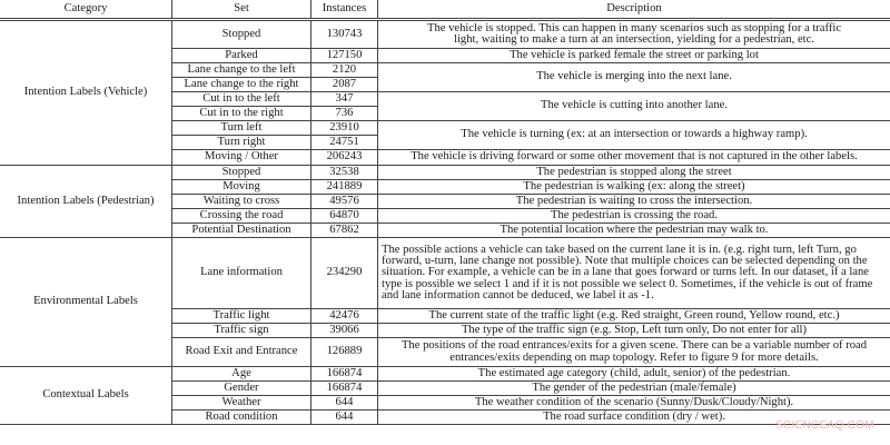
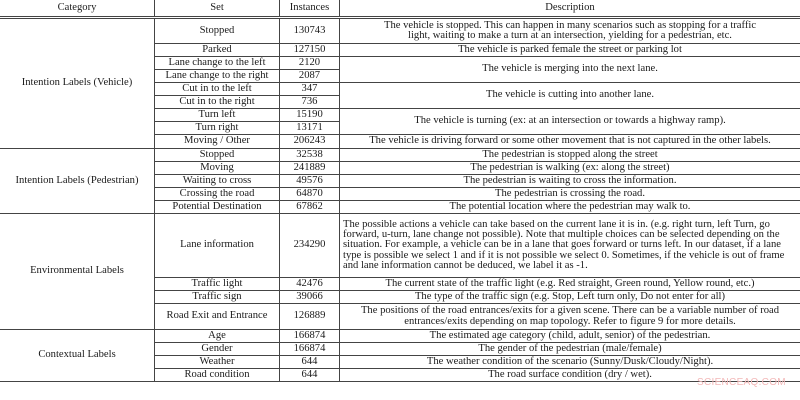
  Category	Set	Instances	Description
  Intention Labels (Vehicle)	Stopped	130743	The vehicle is stopped. This can happen in many scenarios such as stopping for a traffic light, waiting to make a turn at an intersection, yielding for a pedestrian, etc.
  Parked	127150	The vehicle is parked female the street or parking lot
  Lane change to the left	2120	The vehicle is merging into the next lane.
  Lane change to the right	2087
  Cut in to the left	347	The vehicle is cutting into another lane.
  Cut in to the right	736
- Turn left	23910	The vehicle is turning (ex: at an intersection or towards a highway ramp).
+ Turn left	15190	The vehicle is turning (ex: at an intersection or towards a highway ramp).
- Turn right	24751
+ Turn right	13171
  Moving / Other	206243	The vehicle is driving forward or some other movement that is not captured in the other labels.
  Intention Labels (Pedestrian)	Stopped	32538	The pedestrian is stopped along the street
  Moving	241889	The pedestrian is walking (ex: along the street)
- Waiting to cross	49576	The pedestrian is waiting to cross the intersection.
+ Waiting to cross	49576	The pedestrian is waiting to cross the information.
  Crossing the road	64870	The pedestrian is crossing the road.
  Potential Destination	67862	The potential location where the pedestrian may walk to.
  Environmental Labels	Lane information	234290	The possible actions a vehicle can take based on the current lane it is in. (e.g. right turn, left Turn, go forward, u-turn, lane change not possible). Note that multiple choices can be selected depending on the situation. For example, a vehicle can be in a lane that goes forward or turns left. In our dataset, if a lane type is possible we select 1 and if it is not possible we select 0. Sometimes, if the vehicle is out of frame and lane information cannot be deduced, we label it as -1.
  Traffic light	42476	The current state of the traffic light (e.g. Red straight, Green round, Yellow round, etc.)
  Traffic sign	39066	The type of the traffic sign (e.g. Stop, Left turn only, Do not enter for all)
  Road Exit and Entrance	126889	The positions of the road entrances/exits for a given scene. There can be a variable number of road entrances/exits depending on map topology. Refer to figure 9 for more details.
  Contextual Labels	Age	166874	The estimated age category (child, adult, senior) of the pedestrian.
  Gender	166874	The gender of the pedestrian (male/female)
  Weather	644	The weather condition of the scenario (Sunny/Dusk/Cloudy/Night).
  Road condition	644	The road surface condition (dry / wet).
  SCIENCEAQ.COM
